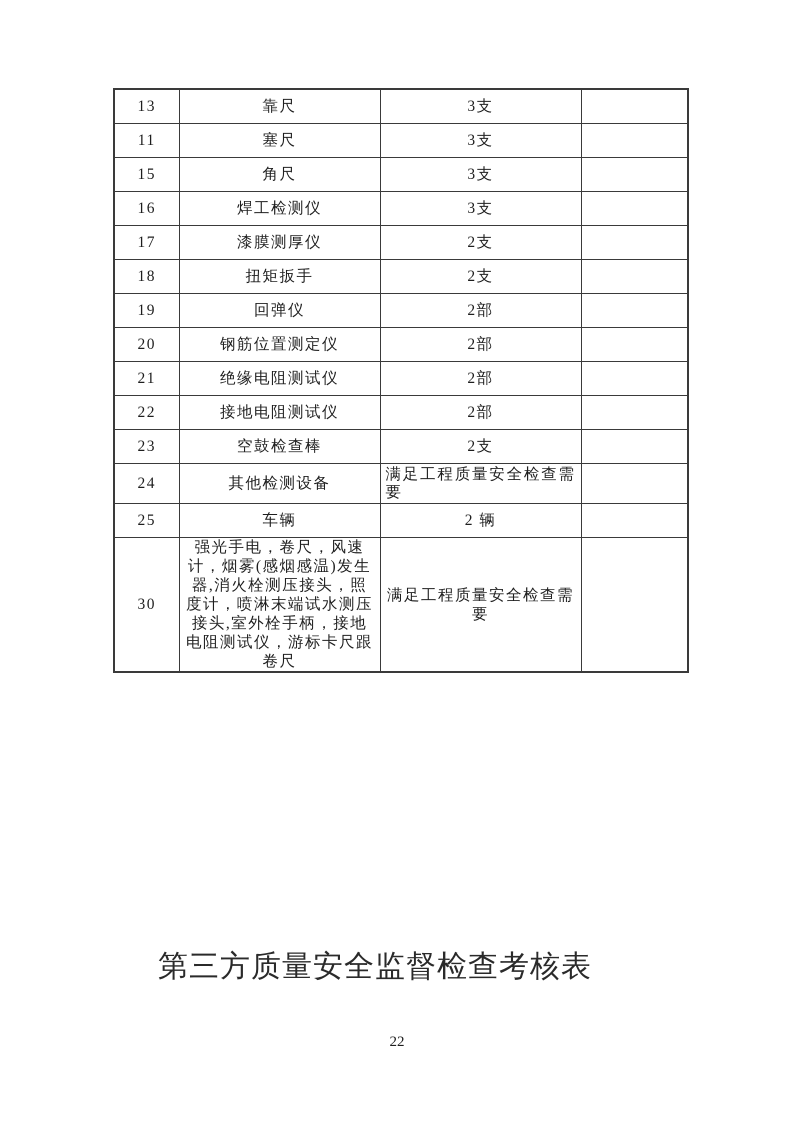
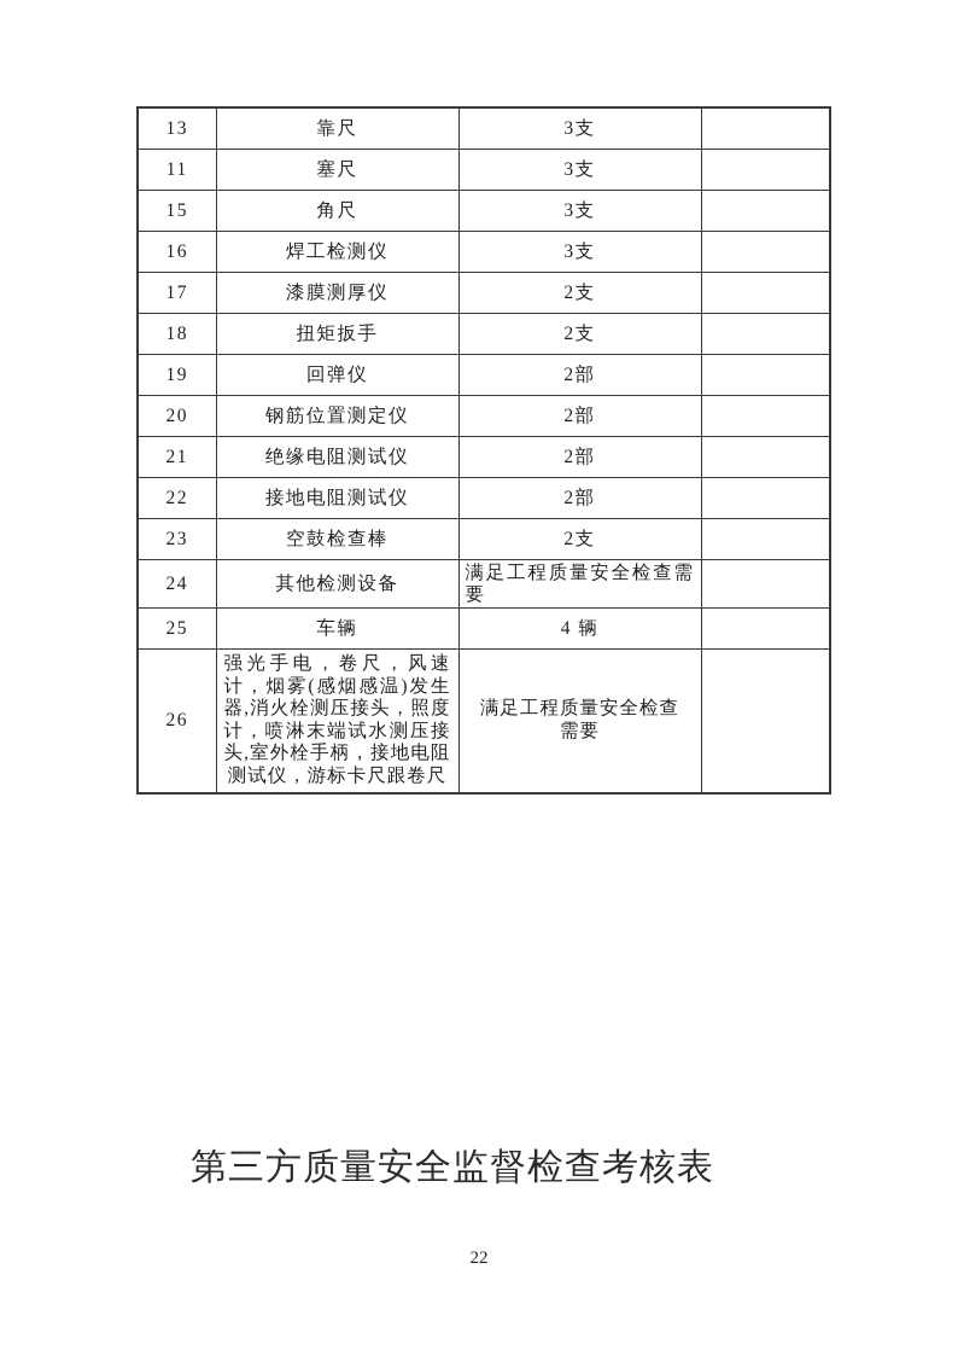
  13	靠尺	3支
  11	塞尺	3支
  15	角尺	3支
  16	焊工检测仪	3支
  17	漆膜测厚仪	2支
  18	扭矩扳手	2支
  19	回弹仪	2部
  20	钢筋位置测定仪	2部
  21	绝缘电阻测试仪	2部
  22	接地电阻测试仪	2部
  23	空鼓检查棒	2支
  24	其他检测设备	满足工程质量安全检查需要
- 25	车辆	2 辆
+ 25	车辆	4 辆
- 30	强光手电，卷尺，风速计，烟雾(感烟感温)发生器,消火栓测压接头，照度计，喷淋末端试水测压接头,室外栓手柄，接地电阻测试仪，游标卡尺跟卷尺	满足工程质量安全检查需要
+ 26	强光手电，卷尺，风速计，烟雾(感烟感温)发生器,消火栓测压接头，照度计，喷淋末端试水测压接头,室外栓手柄，接地电阻测试仪，游标卡尺跟卷尺	满足工程质量安全检查需要
  第三方质量安全监督检查考核表
  22
